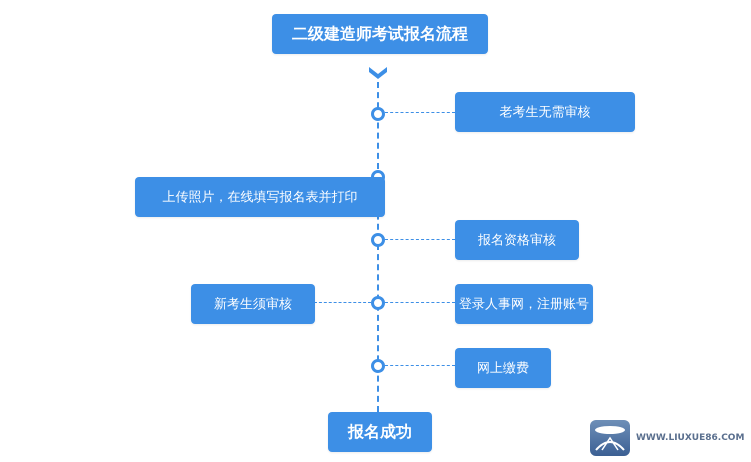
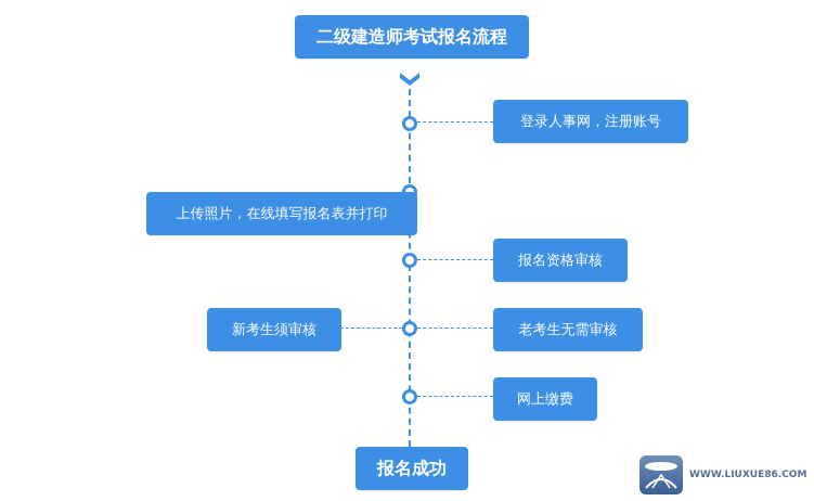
  二级建造师考试报名流程
- 老考生无需审核
+ 登录人事网，注册账号
  上传照片，在线填写报名表并打印
  报名资格审核
  新考生须审核
- 登录人事网，注册账号
+ 老考生无需审核
  网上缴费
  报名成功
  WWW.LIUXUE86.COM
